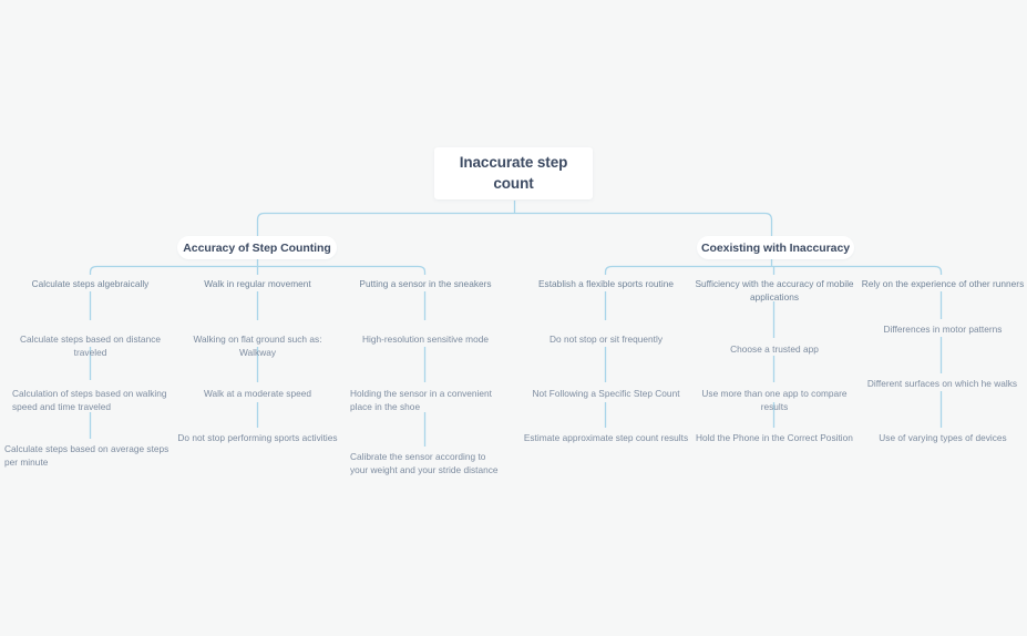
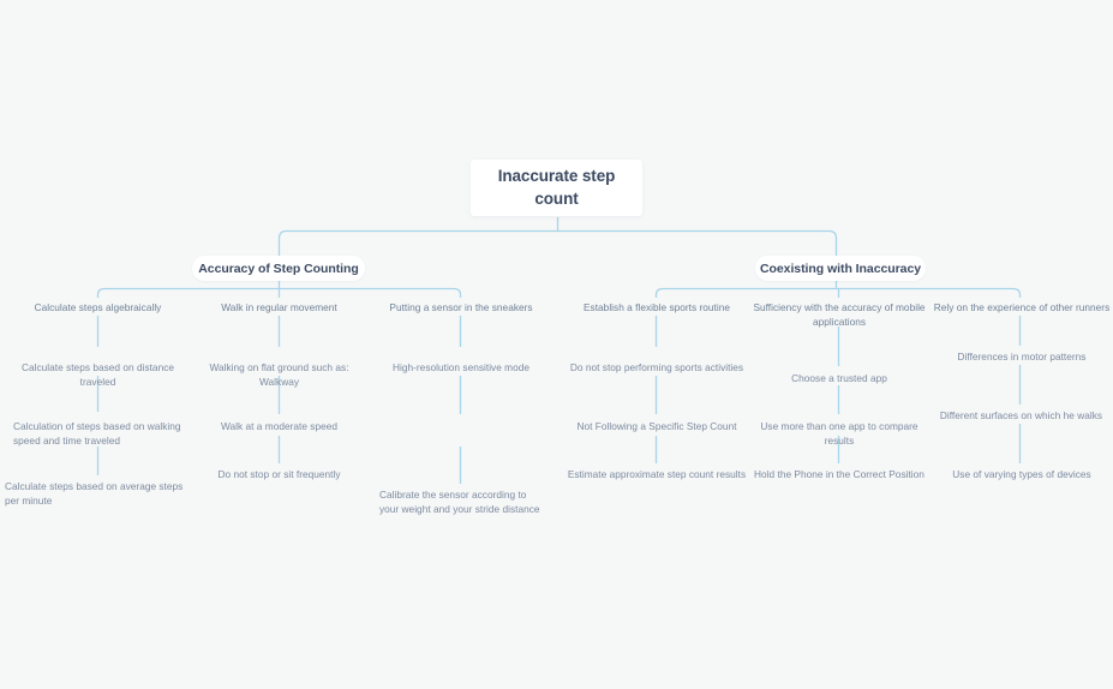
  Inaccurate step count
  Accuracy of Step Counting
  Coexisting with Inaccuracy
  Calculate steps algebraically
  Walk in regular movement
  Putting a sensor in the sneakers
  Establish a flexible sports routine
  Sufficiency with the accuracy of mobile applications
  Rely on the experience of other runners
  Calculate steps based on distance traveled
  Calculation of steps based on walking speed and time traveled
  Calculate steps based on average steps per minute
  Walking on flat ground such as: Walkway
  Walk at a moderate speed
- Do not stop performing sports activities
+ Do not stop or sit frequently
  High-resolution sensitive mode
- Holding the sensor in a convenient place in the shoe
  Calibrate the sensor according to your weight and your stride distance
- Do not stop or sit frequently
+ Do not stop performing sports activities
  Not Following a Specific Step Count
  Estimate approximate step count results
  Choose a trusted app
  Use more than one app to compare results
  Hold the Phone in the Correct Position
  Differences in motor patterns
  Different surfaces on which he walks
  Use of varying types of devices
